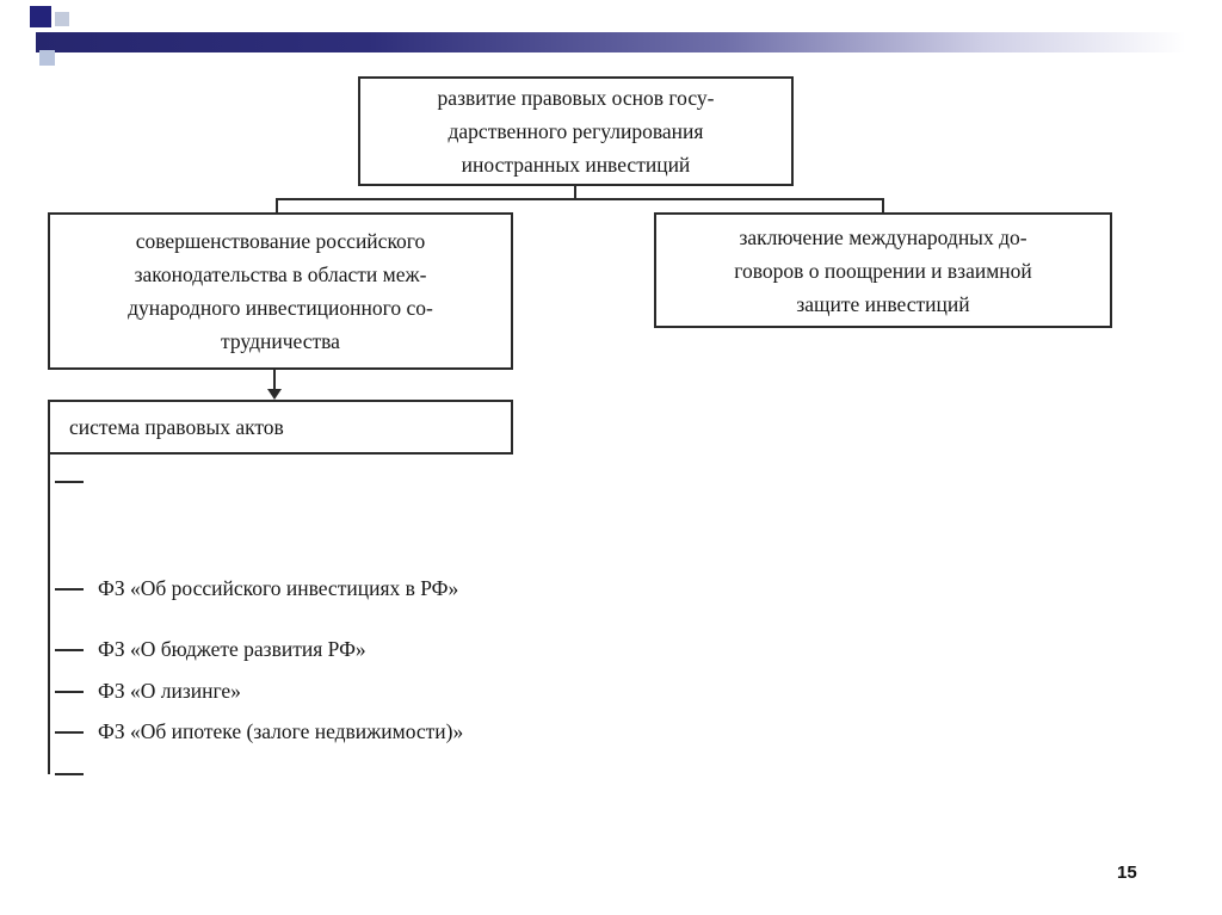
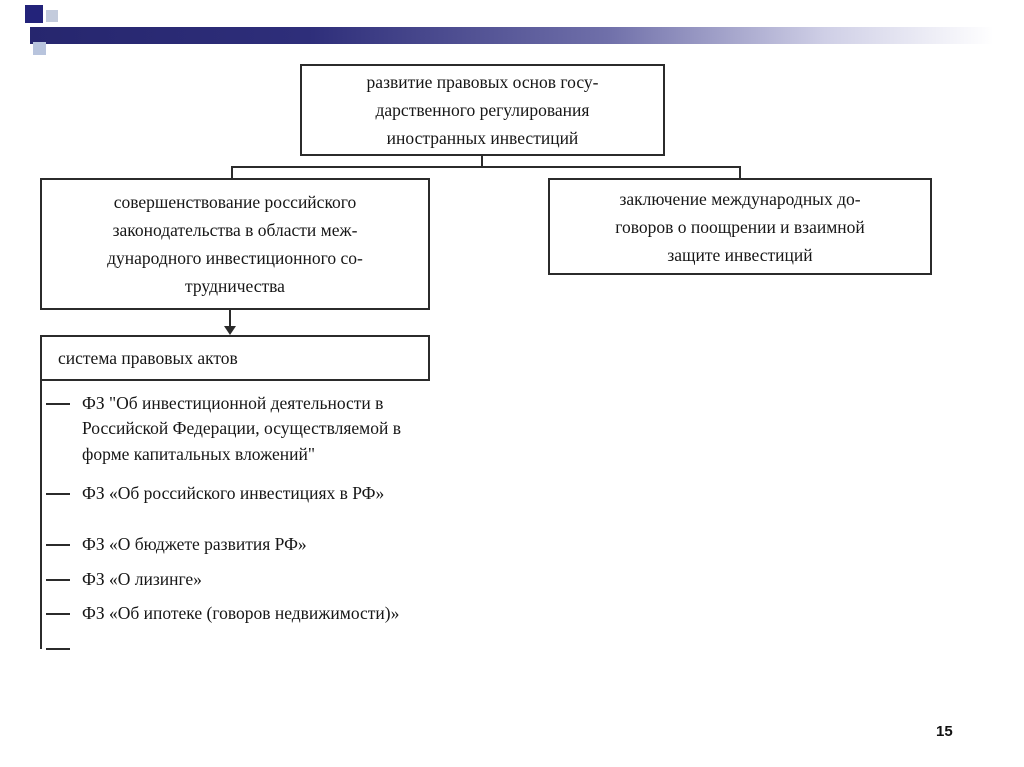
  развитие правовых основ госу-
  дарственного регулирования
  иностранных инвестиций
  совершенствование российского
  законодательства в области меж-
  дународного инвестиционного со-
  трудничества
  заключение международных до-
  говоров о поощрении и взаимной
  защите инвестиций
  система правовых актов
+ ФЗ "Об инвестиционной деятельности в
+ Российской Федерации, осуществляемой в
+ форме капитальных вложений"
  ФЗ «Об российского инвестициях в РФ»
  ФЗ «О бюджете развития РФ»
  ФЗ «О лизинге»
- ФЗ «Об ипотеке (залоге недвижимости)»
+ ФЗ «Об ипотеке (говоров недвижимости)»
  15
